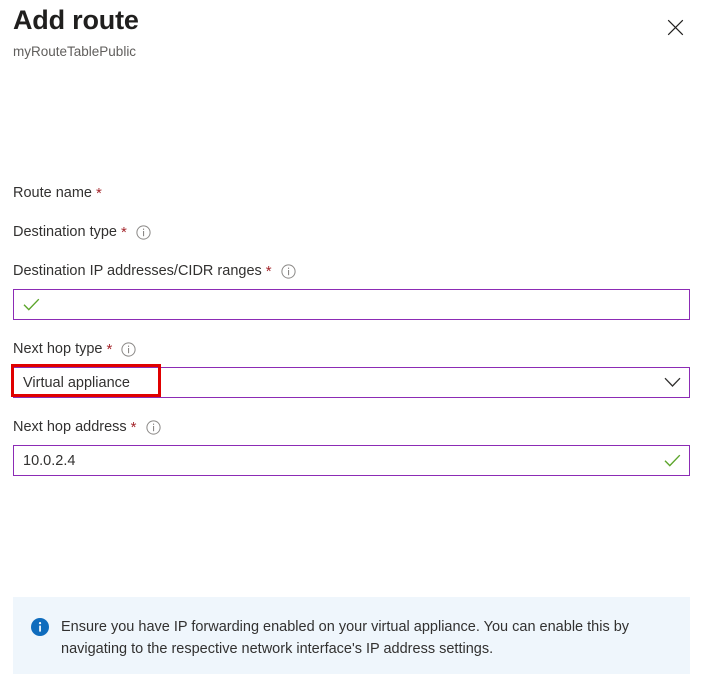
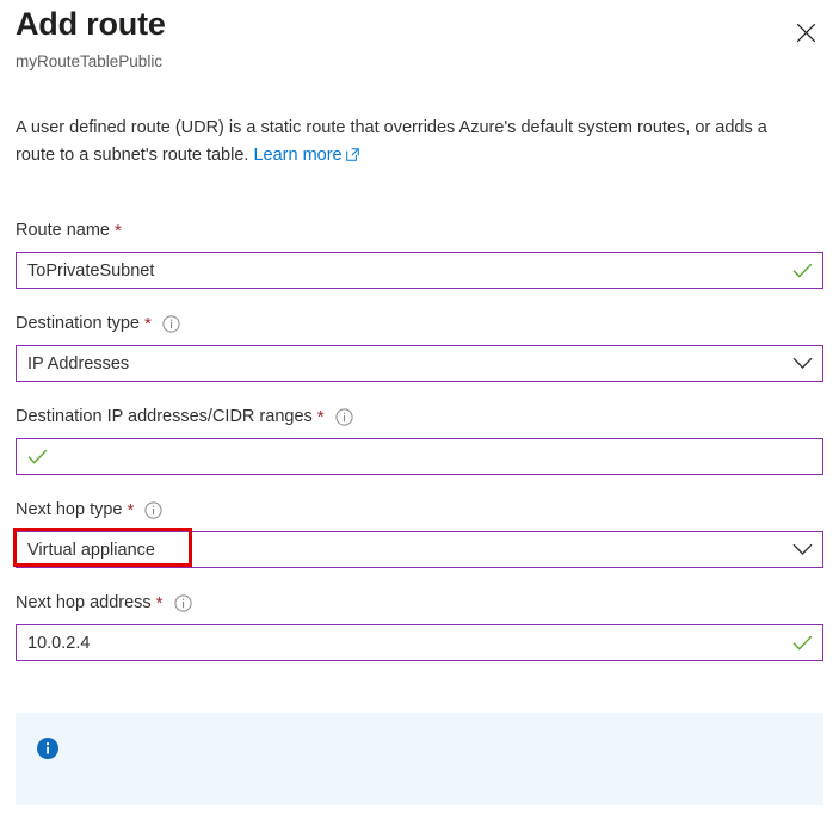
  Add route
  myRouteTablePublic
+ A user defined route (UDR) is a static route that overrides Azure's default system routes, or adds a route to a subnet's route table. Learn more
  Route name
  *
+ ToPrivateSubnet
  Destination type
  *
+ IP Addresses
  Destination IP addresses/CIDR ranges
  *
  Next hop type
  *
  Virtual appliance
  Next hop address
  *
  10.0.2.4
- Ensure you have IP forwarding enabled on your virtual appliance. You can enable this by navigating to the respective network interface's IP address settings.
